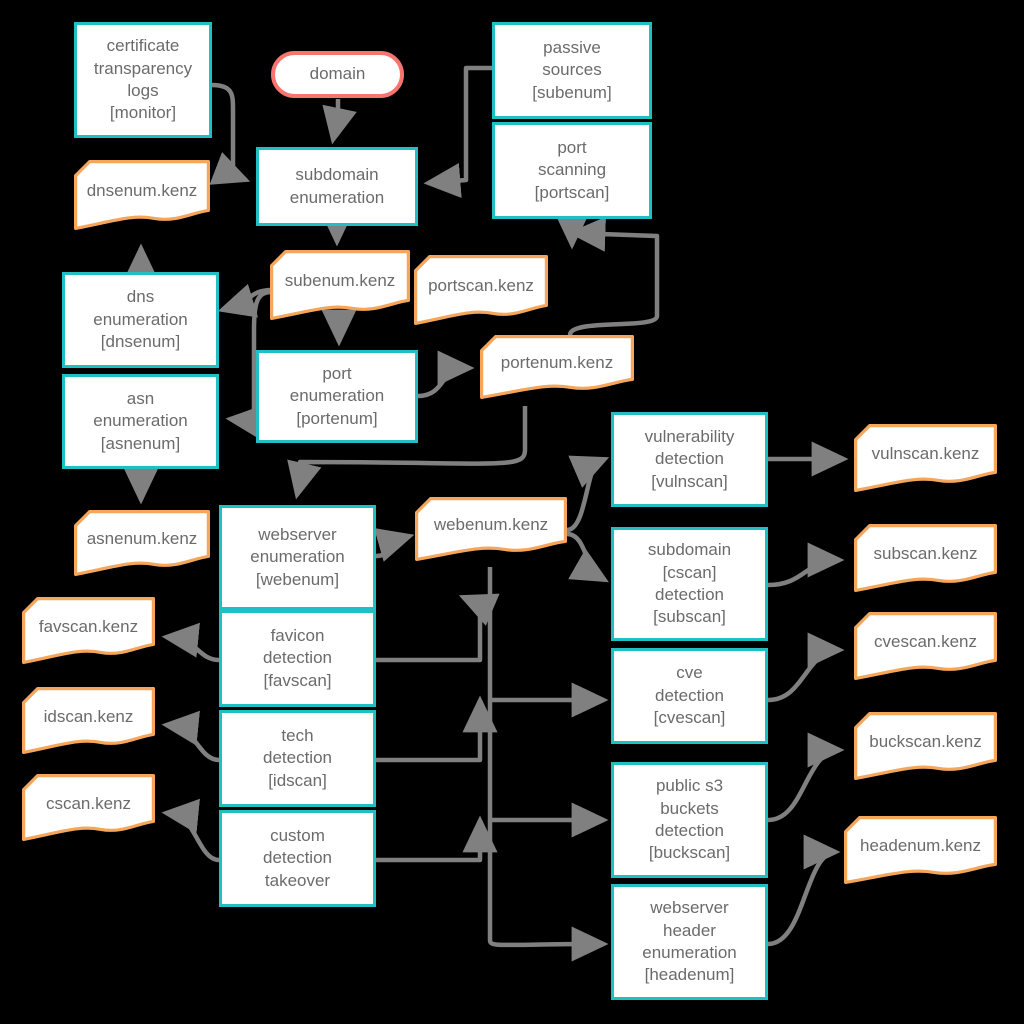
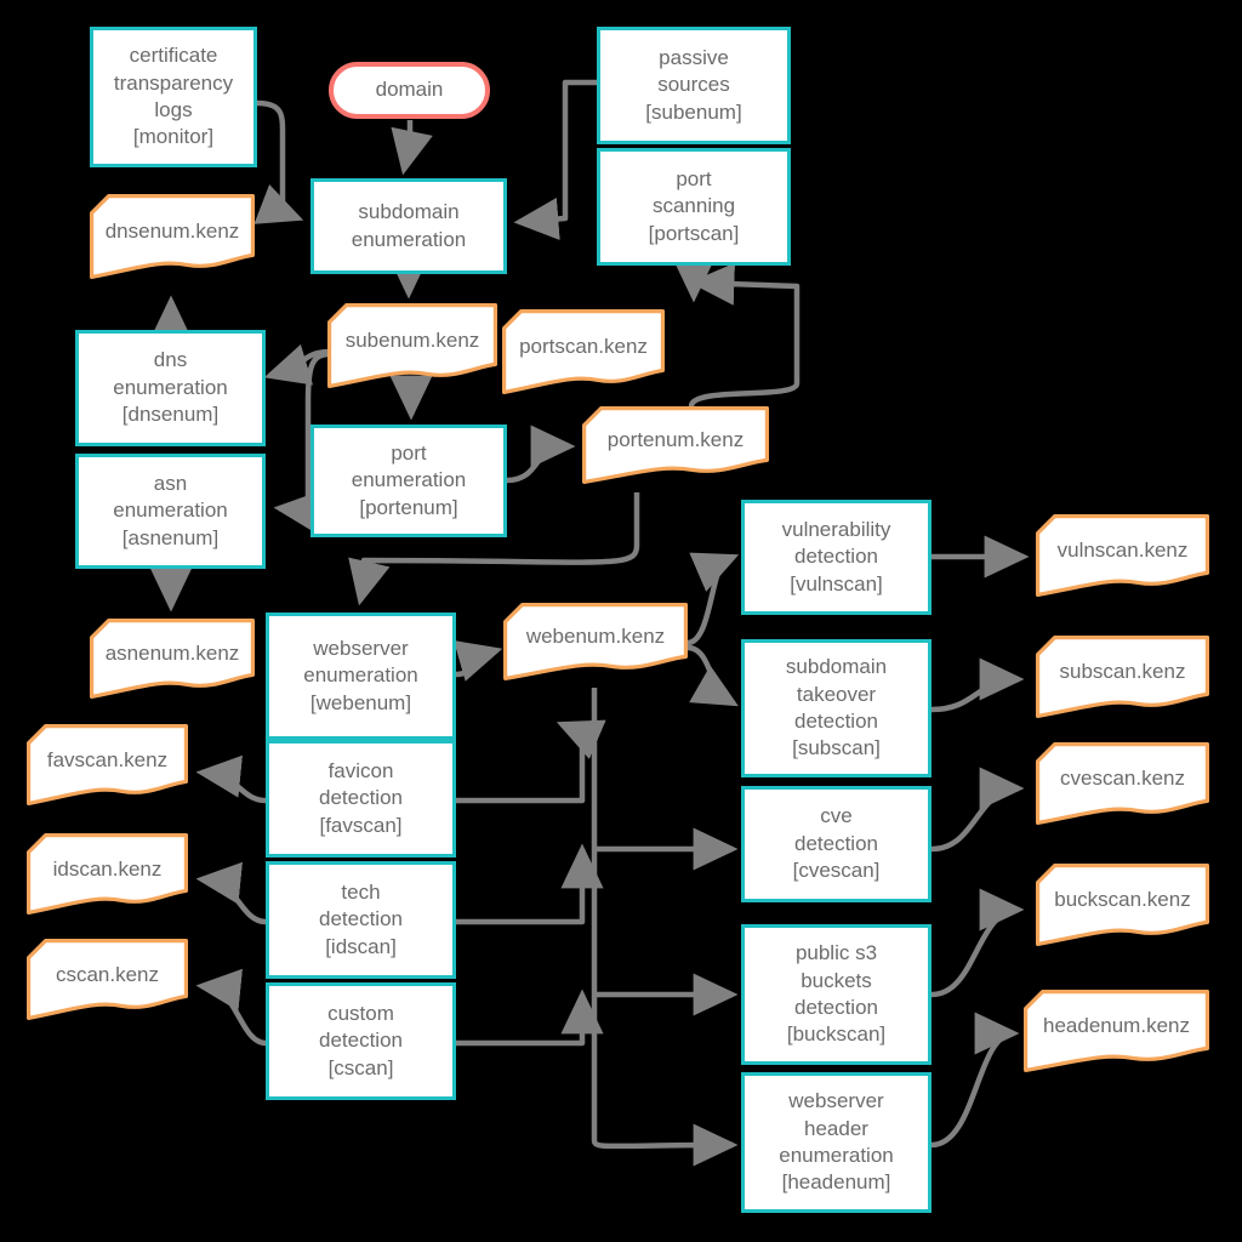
  domain
  certificate
  transparency
  logs
  [monitor]
  passive
  sources
  [subenum]
  port
  scanning
  [portscan]
  subdomain
  enumeration
  dns
  enumeration
  [dnsenum]
  asn
  enumeration
  [asnenum]
  port
  enumeration
  [portenum]
  webserver
  enumeration
  [webenum]
  favicon
  detection
  [favscan]
  tech
  detection
  [idscan]
  custom
  detection
- takeover
+ [cscan]
  vulnerability
  detection
  [vulnscan]
  subdomain
- [cscan]
+ takeover
  detection
  [subscan]
  cve
  detection
  [cvescan]
  public s3
  buckets
  detection
  [buckscan]
  webserver
  header
  enumeration
  [headenum]
  dnsenum.kenz
  subenum.kenz
  portscan.kenz
  portenum.kenz
  asnenum.kenz
  webenum.kenz
  favscan.kenz
  idscan.kenz
  cscan.kenz
  vulnscan.kenz
  subscan.kenz
  cvescan.kenz
  buckscan.kenz
  headenum.kenz
